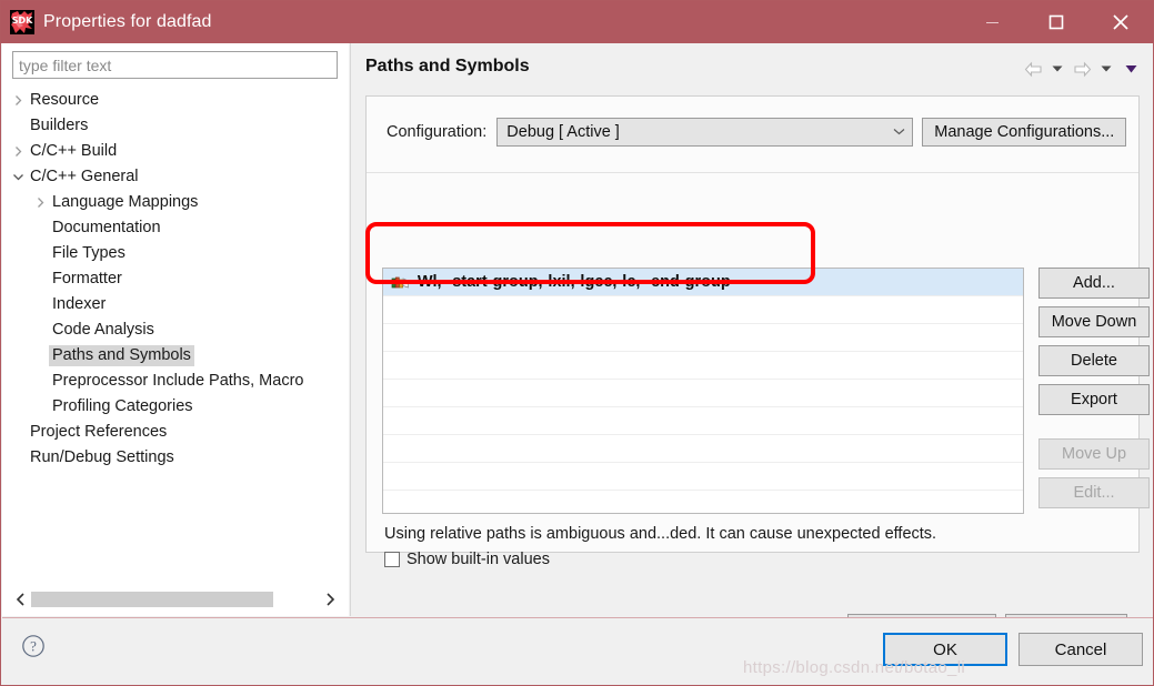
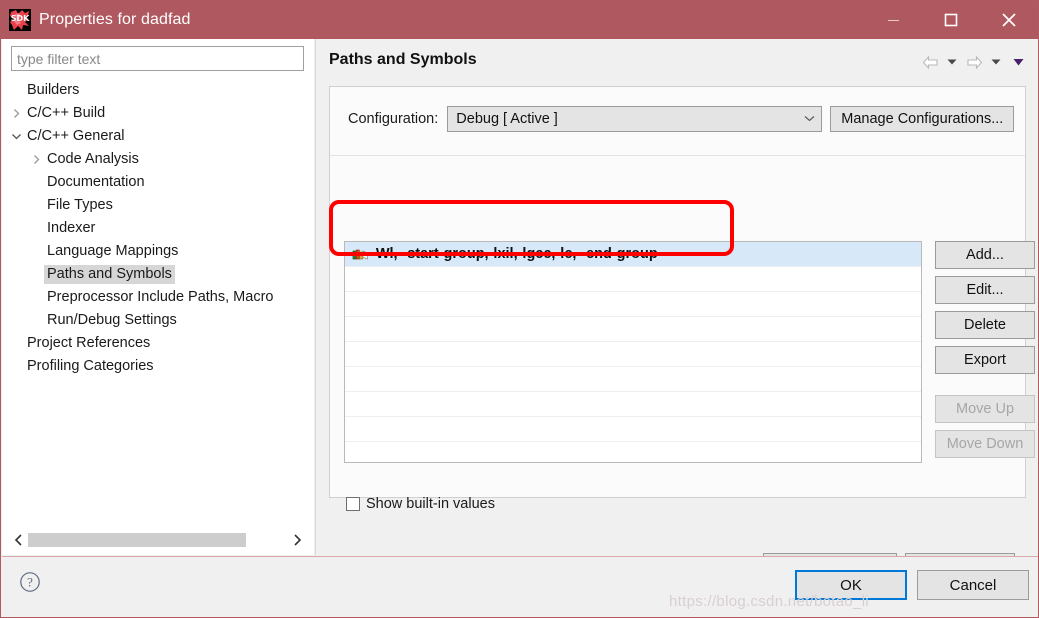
  SDK
  Properties for dadfad
  type filter text
- Resource
  Builders
  C/C++ Build
  C/C++ General
- Language Mappings
+ Code Analysis
  Documentation
  File Types
- Formatter
  Indexer
- Code Analysis
+ Language Mappings
  Paths and Symbols
  Preprocessor Include Paths, Macro
- Profiling Categories
+ Run/Debug Settings
  Project References
- Run/Debug Settings
+ Profiling Categories
  Paths and Symbols
  Configuration:
  Debug [ Active ]
  Manage Configurations...
  -Wl,--start-group,-lxil,-lgcc,-lc,--end-group
  Add...
- Move Down
+ Edit...
  Delete
  Export
  Move Up
- Edit...
+ Move Down
- Using relative paths is ambiguous and...ded. It can cause unexpected effects.
  Show built-in values
  ?
  OK
  Cancel
  https://blog.csdn.net/botao_li
